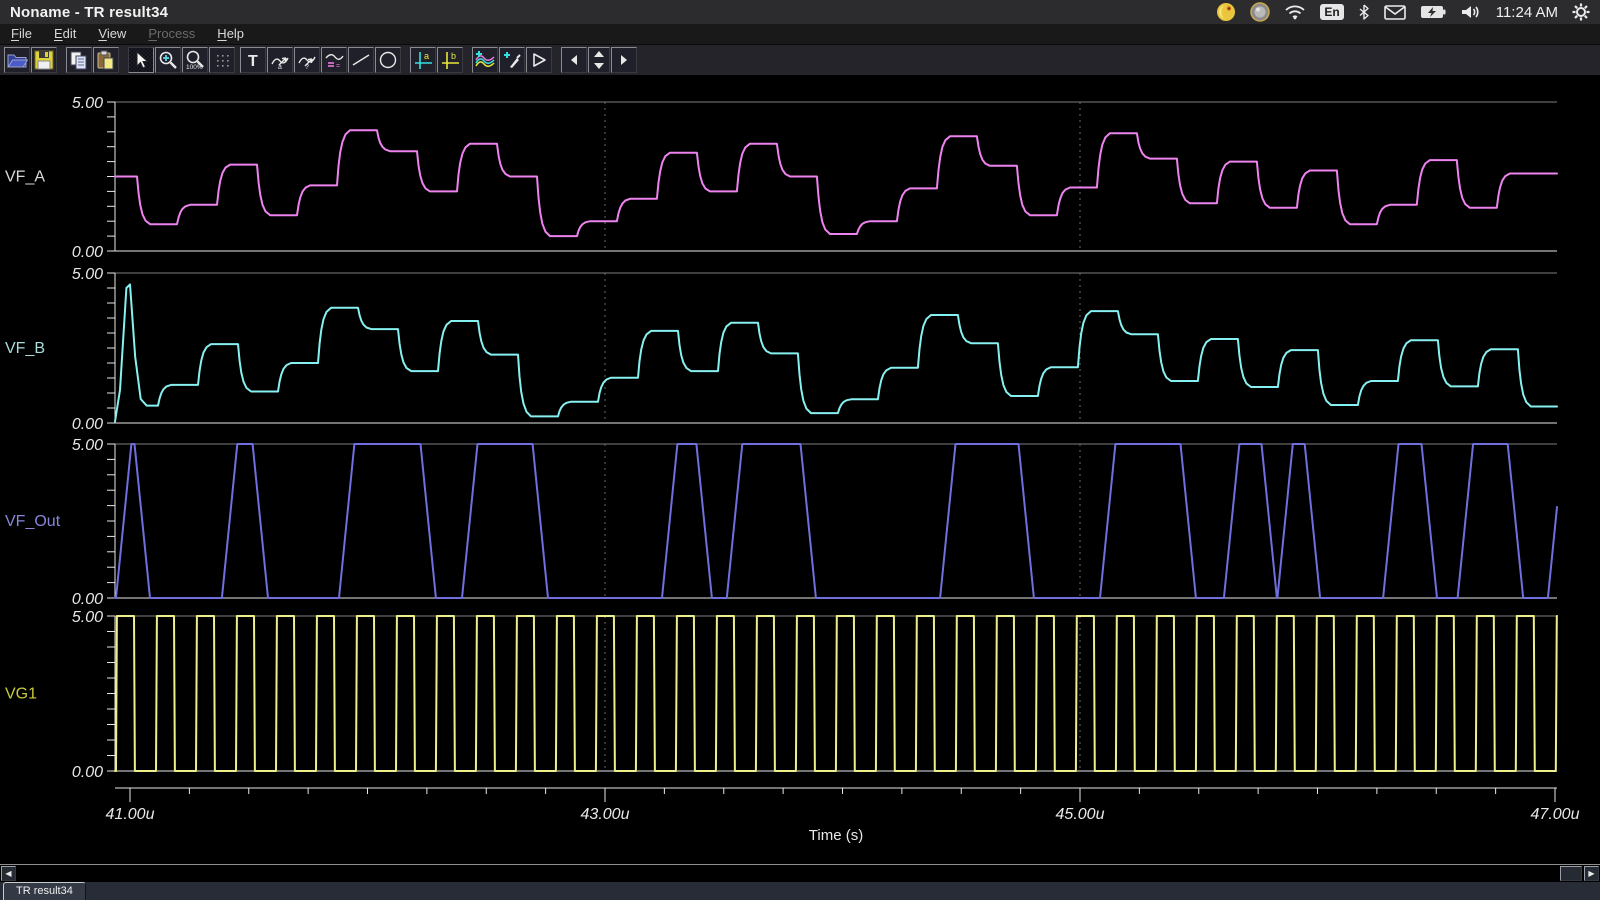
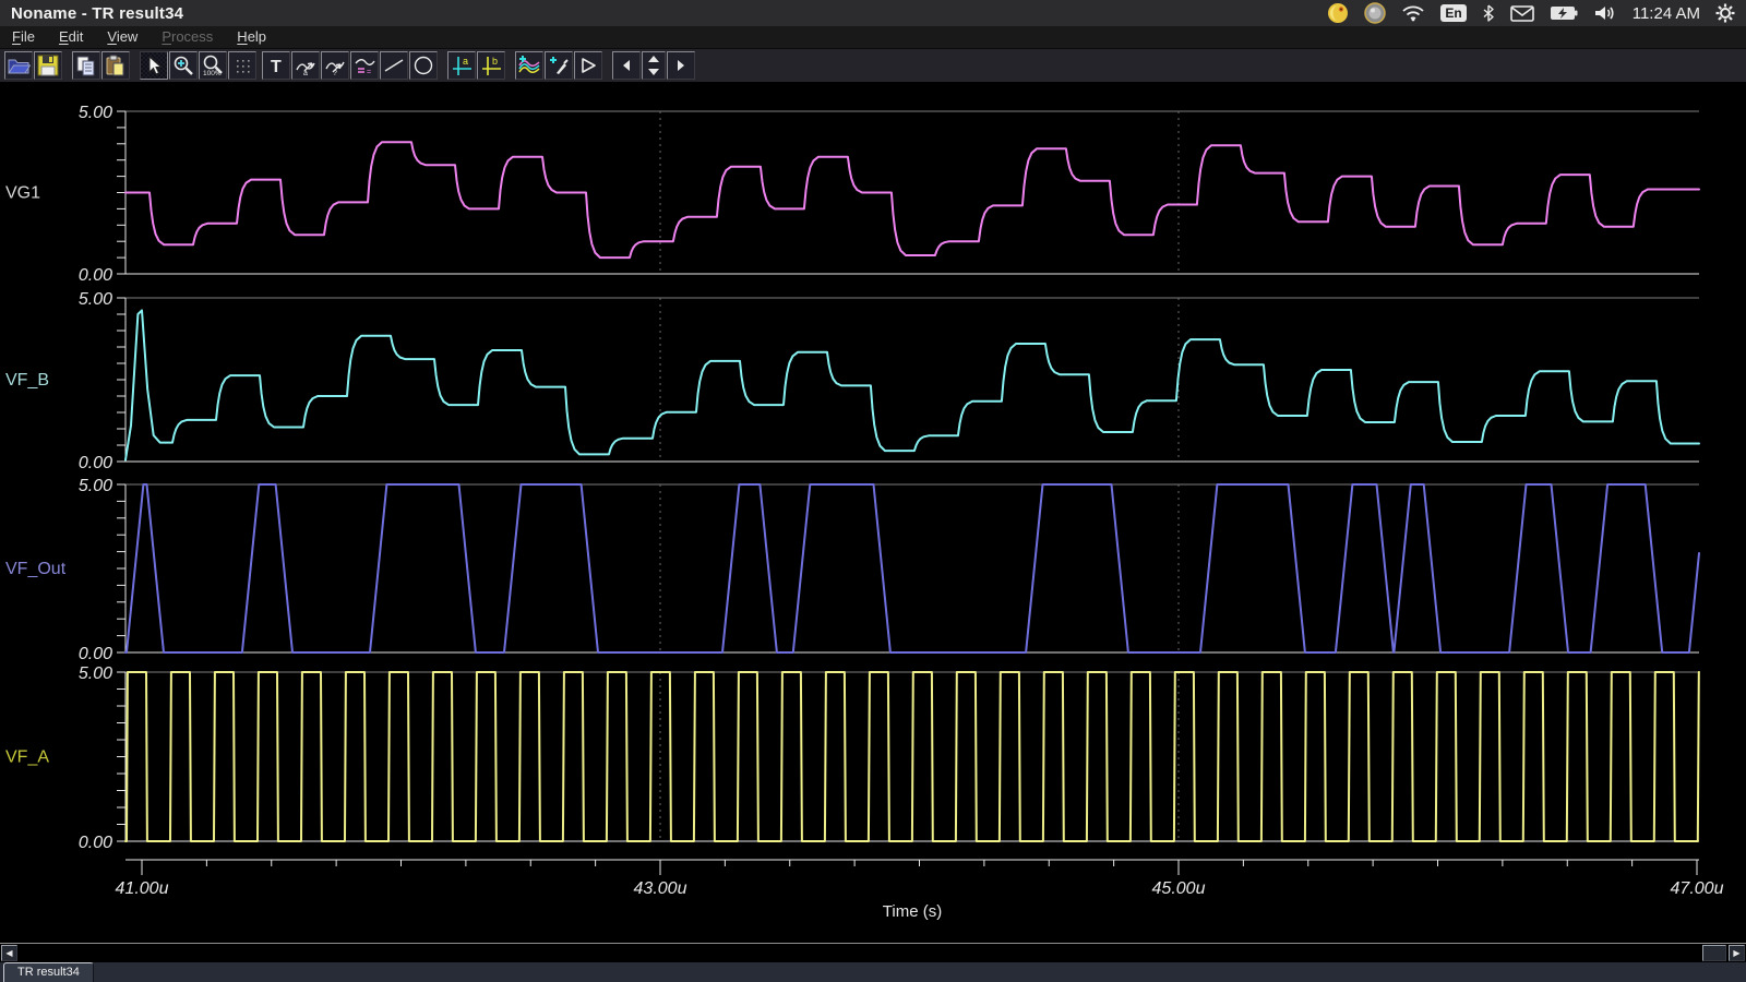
  Noname - TR result34
  En
  11:24 AM
  File
  Edit
  View
  Process
  Help
  T
  a
  b
  5.00
  0.00
- VF_A
+ VG1
  5.00
  0.00
  VF_B
  5.00
  0.00
  VF_Out
  5.00
  0.00
- VG1
+ VF_A
  41.00u
  43.00u
  45.00u
  47.00u
  Time (s)
  ◀
  ▶
  TR result34
